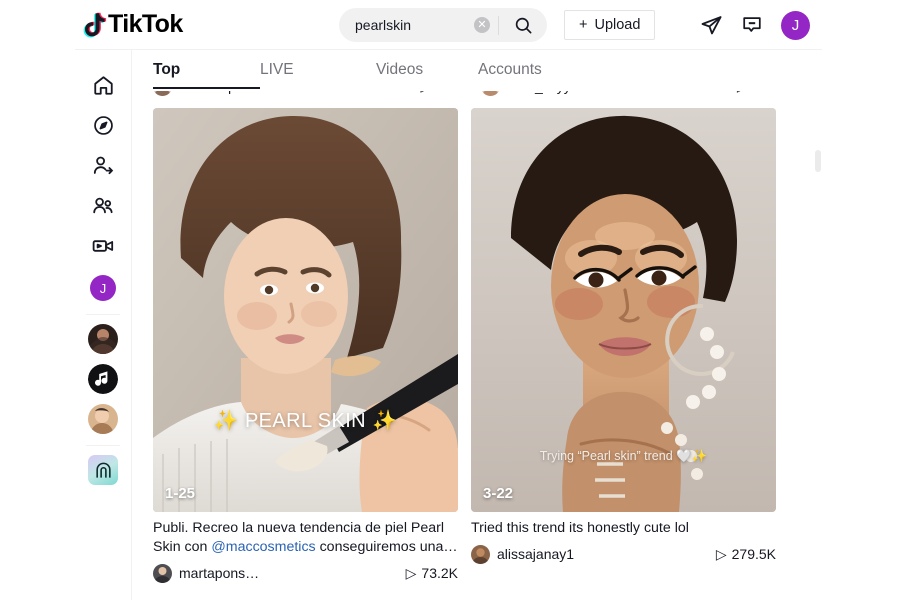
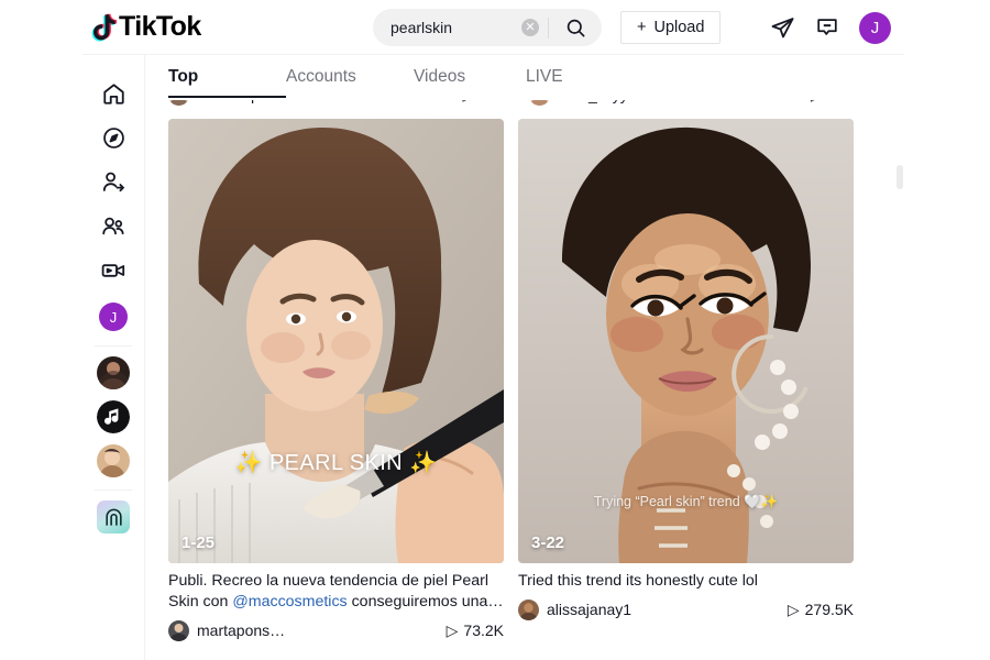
  TikTok
  pearlskin
  ✕
  +
  Upload
  J
  J
  Top
- LIVE
+ Accounts
  Videos
- Accounts
+ LIVE
  ✨ PEARL SKIN ✨
  1-25
  Publi. Recreo la nueva tendencia de piel Pearl Skin con @maccosmetics conseguiremos una…
  martapons…
  ▷
  73.2K
  Trying “Pearl skin” trend 🤍✨
  3-22
  Tried this trend its honestly cute lol
  alissajanay1
  ▷
  279.5K
